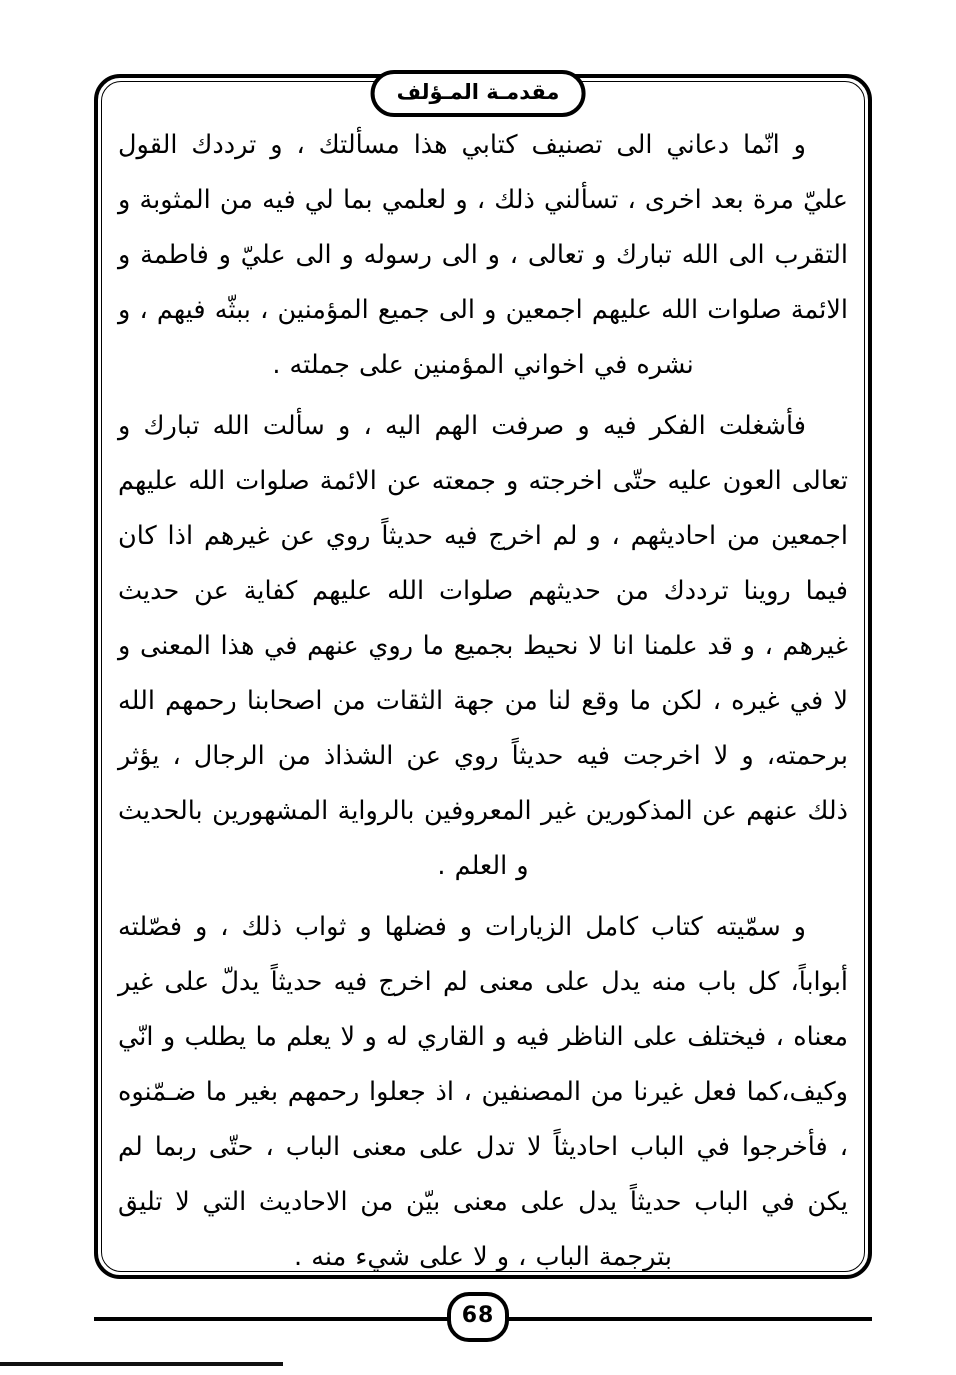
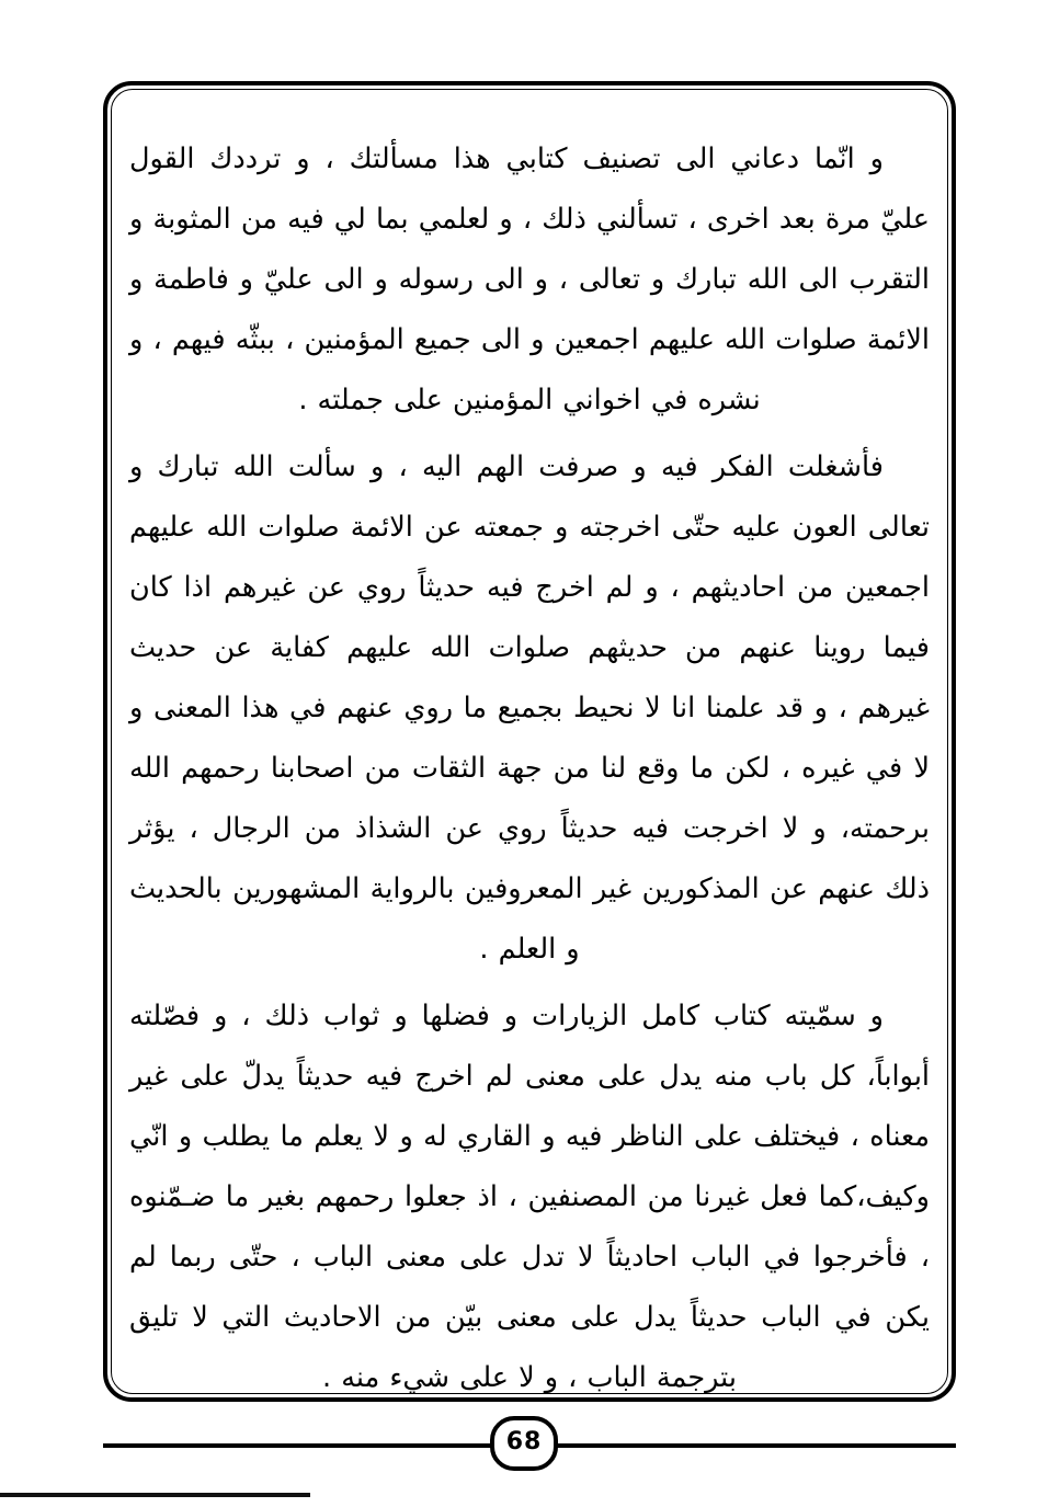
- مقدمـة المـؤلف
  و انّما دعاني الى تصنيف كتابي هذا مسألتك ، و ترددك القول عليّ مرة بعد اخرى ، تسألني ذلك ، و لعلمي بما لي فيه من المثوبة و التقرب الى الله تبارك و تعالى ، و الى رسوله و الى عليّ و فاطمة و الائمة صلوات الله عليهم اجمعين و الى جميع المؤمنين ، ببثّه فيهم ، و نشره في اخواني المؤمنين على جملته .
- فأشغلت الفكر فيه و صرفت الهم اليه ، و سألت الله تبارك و تعالى العون عليه حتّى اخرجته و جمعته عن الائمة صلوات الله عليهم اجمعين من احاديثهم ، و لم اخرج فيه حديثاً روي عن غيرهم اذا كان فيما روينا ترددك من حديثهم صلوات الله عليهم كفاية عن حديث غيرهم ، و قد علمنا انا لا نحيط بجميع ما روي عنهم في هذا المعنى و لا في غيره ، لكن ما وقع لنا من جهة الثقات من اصحابنا رحمهم الله برحمته، و لا اخرجت فيه حديثاً روي عن الشذاذ من الرجال ، يؤثر ذلك عنهم عن المذكورين غير المعروفين بالرواية المشهورين بالحديث و العلم .
+ فأشغلت الفكر فيه و صرفت الهم اليه ، و سألت الله تبارك و تعالى العون عليه حتّى اخرجته و جمعته عن الائمة صلوات الله عليهم اجمعين من احاديثهم ، و لم اخرج فيه حديثاً روي عن غيرهم اذا كان فيما روينا عنهم من حديثهم صلوات الله عليهم كفاية عن حديث غيرهم ، و قد علمنا انا لا نحيط بجميع ما روي عنهم في هذا المعنى و لا في غيره ، لكن ما وقع لنا من جهة الثقات من اصحابنا رحمهم الله برحمته، و لا اخرجت فيه حديثاً روي عن الشذاذ من الرجال ، يؤثر ذلك عنهم عن المذكورين غير المعروفين بالرواية المشهورين بالحديث و العلم .
  و سمّيته كتاب كامل الزيارات و فضلها و ثواب ذلك ، و فصّلته أبواباً، كل باب منه يدل على معنى لم اخرج فيه حديثاً يدلّ على غير معناه ، فيختلف على الناظر فيه و القاري له و لا يعلم ما يطلب و انّي وكيف،كما فعل غيرنا من المصنفين ، اذ جعلوا رحمهم بغير ما ضـمّنوه ، فأخرجوا في الباب احاديثاً لا تدل على معنى الباب ، حتّى ربما لم يكن في الباب حديثاً يدل على معنى بيّن من الاحاديث التي لا تليق بترجمة الباب ، و لا على شيء منه .
  68
